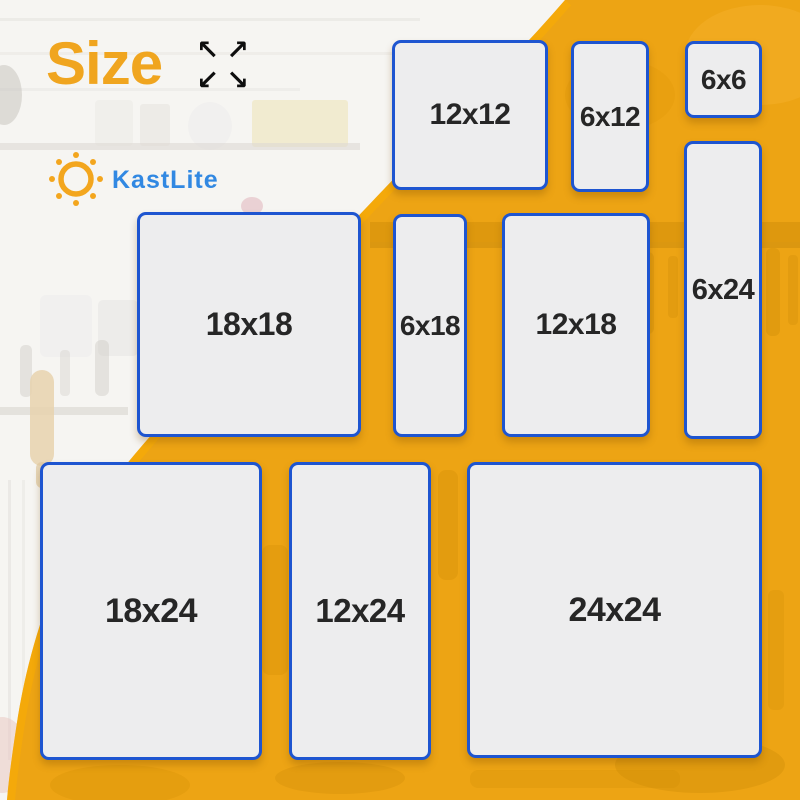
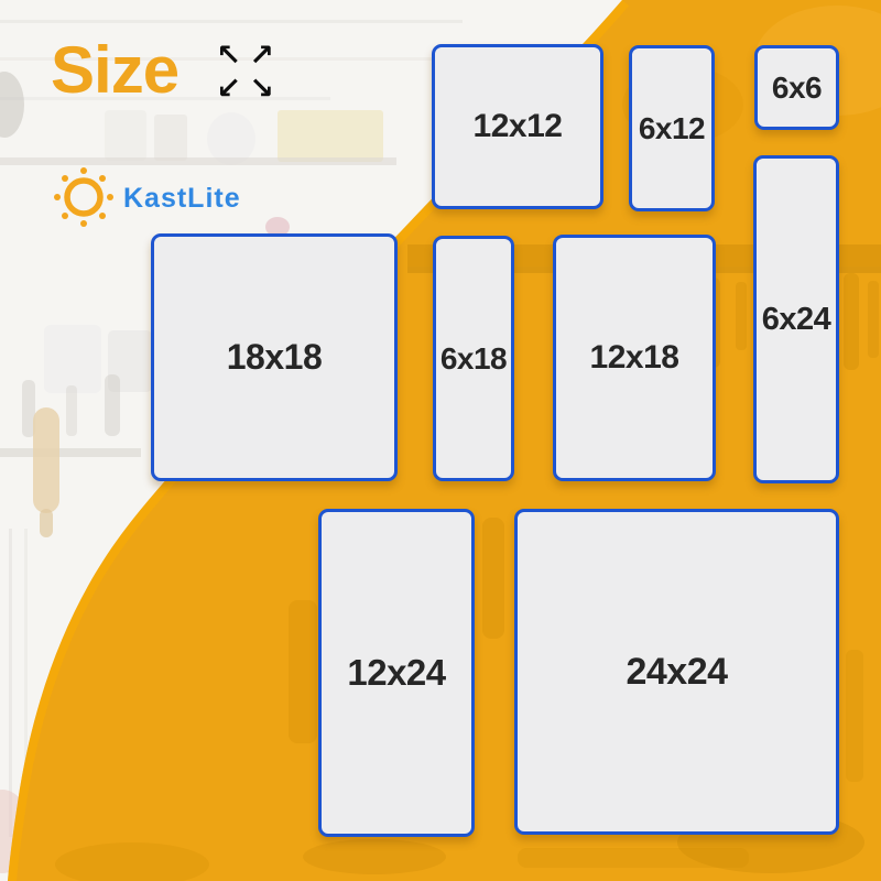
  Size
  ↖
  ↗
  ↙
  ↘
  KastLite
  12x12
  6x12
  6x6
  6x24
  18x18
  6x18
  12x18
- 18x24
  12x24
  24x24
